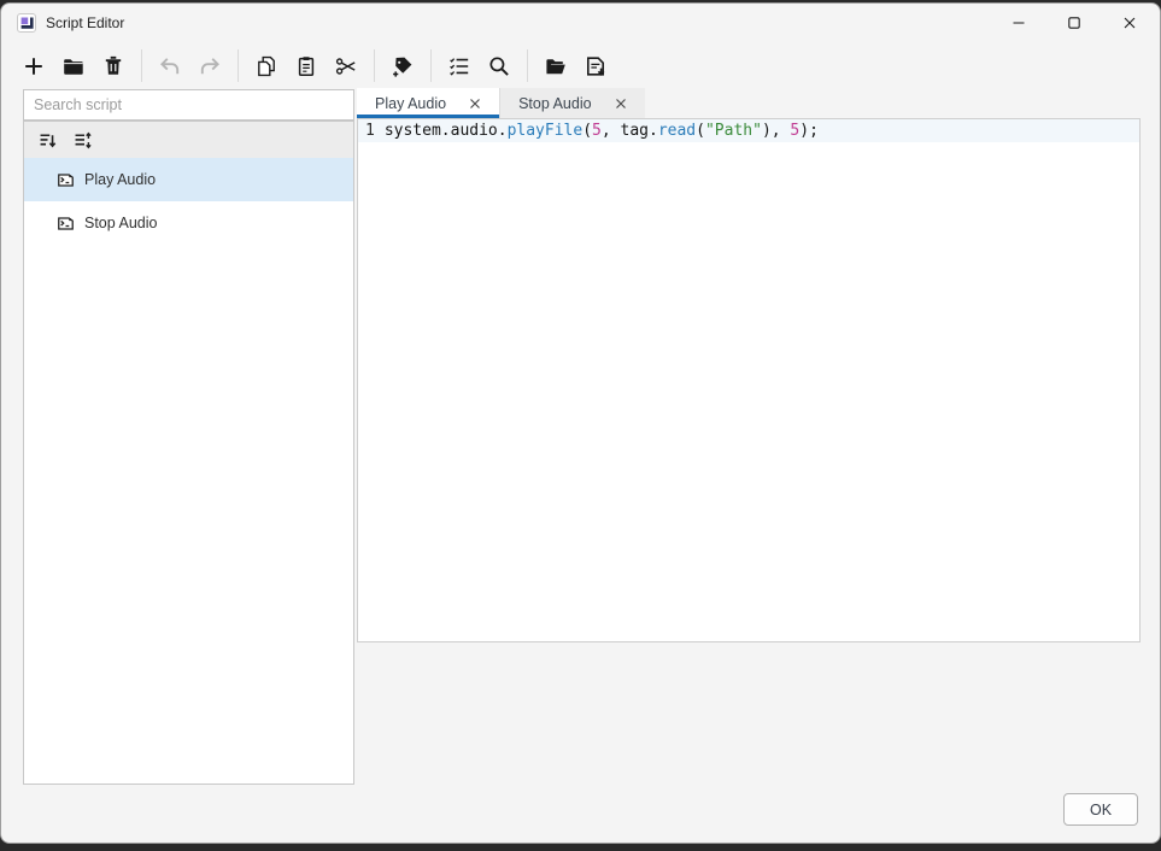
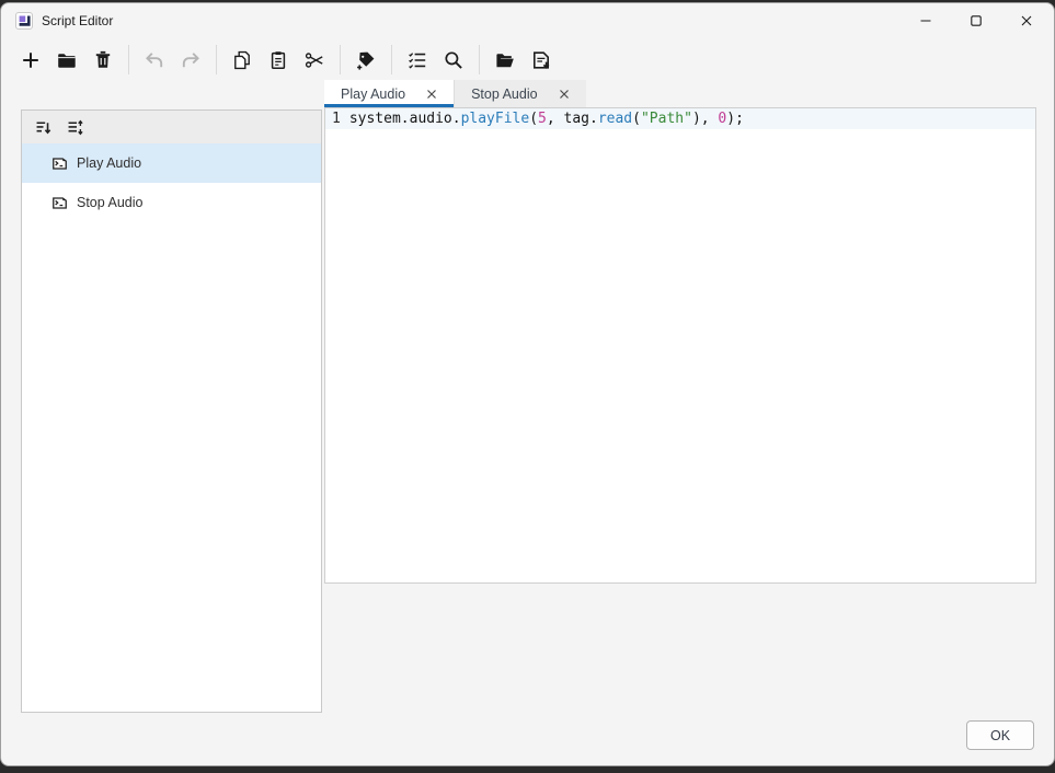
  Script Editor
- Search script
  Play Audio
  Stop Audio
  Play Audio
  Stop Audio
- 1 system.audio.playFile(5, tag.read("Path"), 5);
+ 1 system.audio.playFile(5, tag.read("Path"), 0);
  OK
